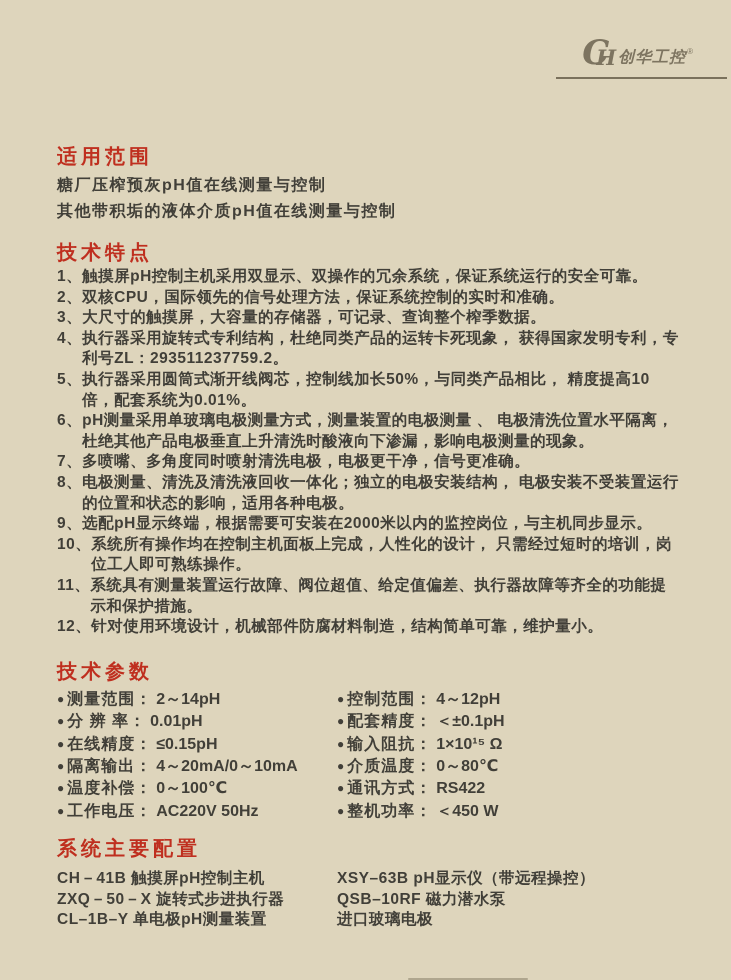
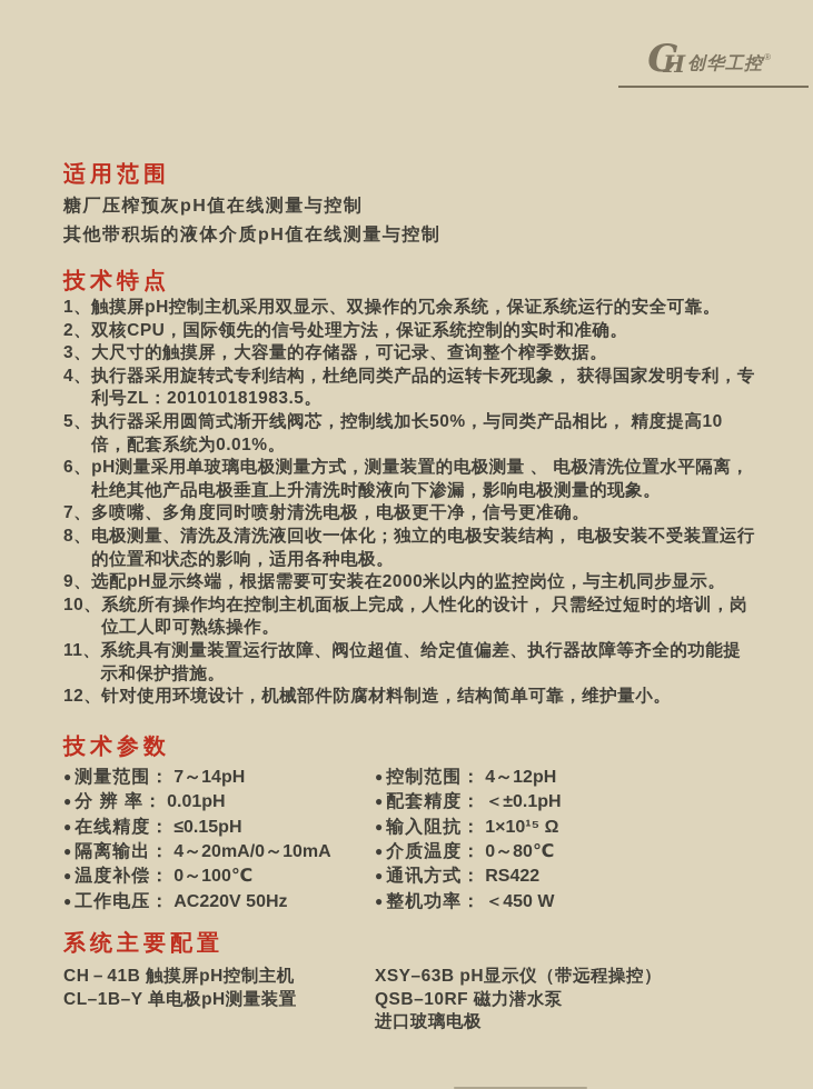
  C
  H
  创华工控
  ®
  适用范围
  糖厂压榨预灰pH值在线测量与控制
  其他带积垢的液体介质pH值在线测量与控制
  技术特点
  1、
  触摸屏pH控制主机采用双显示、双操作的冗余系统，保证系统运行的安全可靠。
  2、
  双核CPU，国际领先的信号处理方法，保证系统控制的实时和准确。
  3、
  大尺寸的触摸屏，大容量的存储器，可记录、查询整个榨季数据。
  4、
- 执行器采用旋转式专利结构，杜绝同类产品的运转卡死现象， 获得国家发明专利，专利号ZL：293511237759.2。
+ 执行器采用旋转式专利结构，杜绝同类产品的运转卡死现象， 获得国家发明专利，专利号ZL：201010181983.5。
  5、
  执行器采用圆筒式渐开线阀芯，控制线加长50%，与同类产品相比， 精度提高10倍，配套系统为0.01%。
  6、
  pH测量采用单玻璃电极测量方式，测量装置的电极测量 、 电极清洗位置水平隔离，杜绝其他产品电极垂直上升清洗时酸液向下渗漏，影响电极测量的现象。
  7、
  多喷嘴、多角度同时喷射清洗电极，电极更干净，信号更准确。
  8、
  电极测量、清洗及清洗液回收一体化；独立的电极安装结构， 电极安装不受装置运行的位置和状态的影响，适用各种电极。
  9、
  选配pH显示终端，根据需要可安装在2000米以内的监控岗位，与主机同步显示。
  10、
  系统所有操作均在控制主机面板上完成，人性化的设计， 只需经过短时的培训，岗位工人即可熟练操作。
  11、
  系统具有测量装置运行故障、阀位超值、给定值偏差、执行器故障等齐全的功能提示和保护措施。
  12、
  针对使用环境设计，机械部件防腐材料制造，结构简单可靠，维护量小。
  技术参数
  ●
  测量范围：
- 2～14pH
+ 7～14pH
  ●
  分 辨 率：
  0.01pH
  ●
  在线精度：
  ≤0.15pH
  ●
  隔离输出：
  4～20mA/0～10mA
  ●
  温度补偿：
  0～100℃
  ●
  工作电压：
  AC220V 50Hz
  ●
  控制范围：
  4～12pH
  ●
  配套精度：
  ＜±0.1pH
  ●
  输入阻抗：
  1×10¹⁵ Ω
  ●
  介质温度：
  0～80℃
  ●
  通讯方式：
  RS422
  ●
  整机功率：
  ＜450 W
  系统主要配置
  CH－41B 触摸屏pH控制主机
- ZXQ－50－X 旋转式步进执行器
  CL–1B–Y 单电极pH测量装置
  XSY–63B pH显示仪（带远程操控）
  QSB–10RF 磁力潜水泵
  进口玻璃电极
